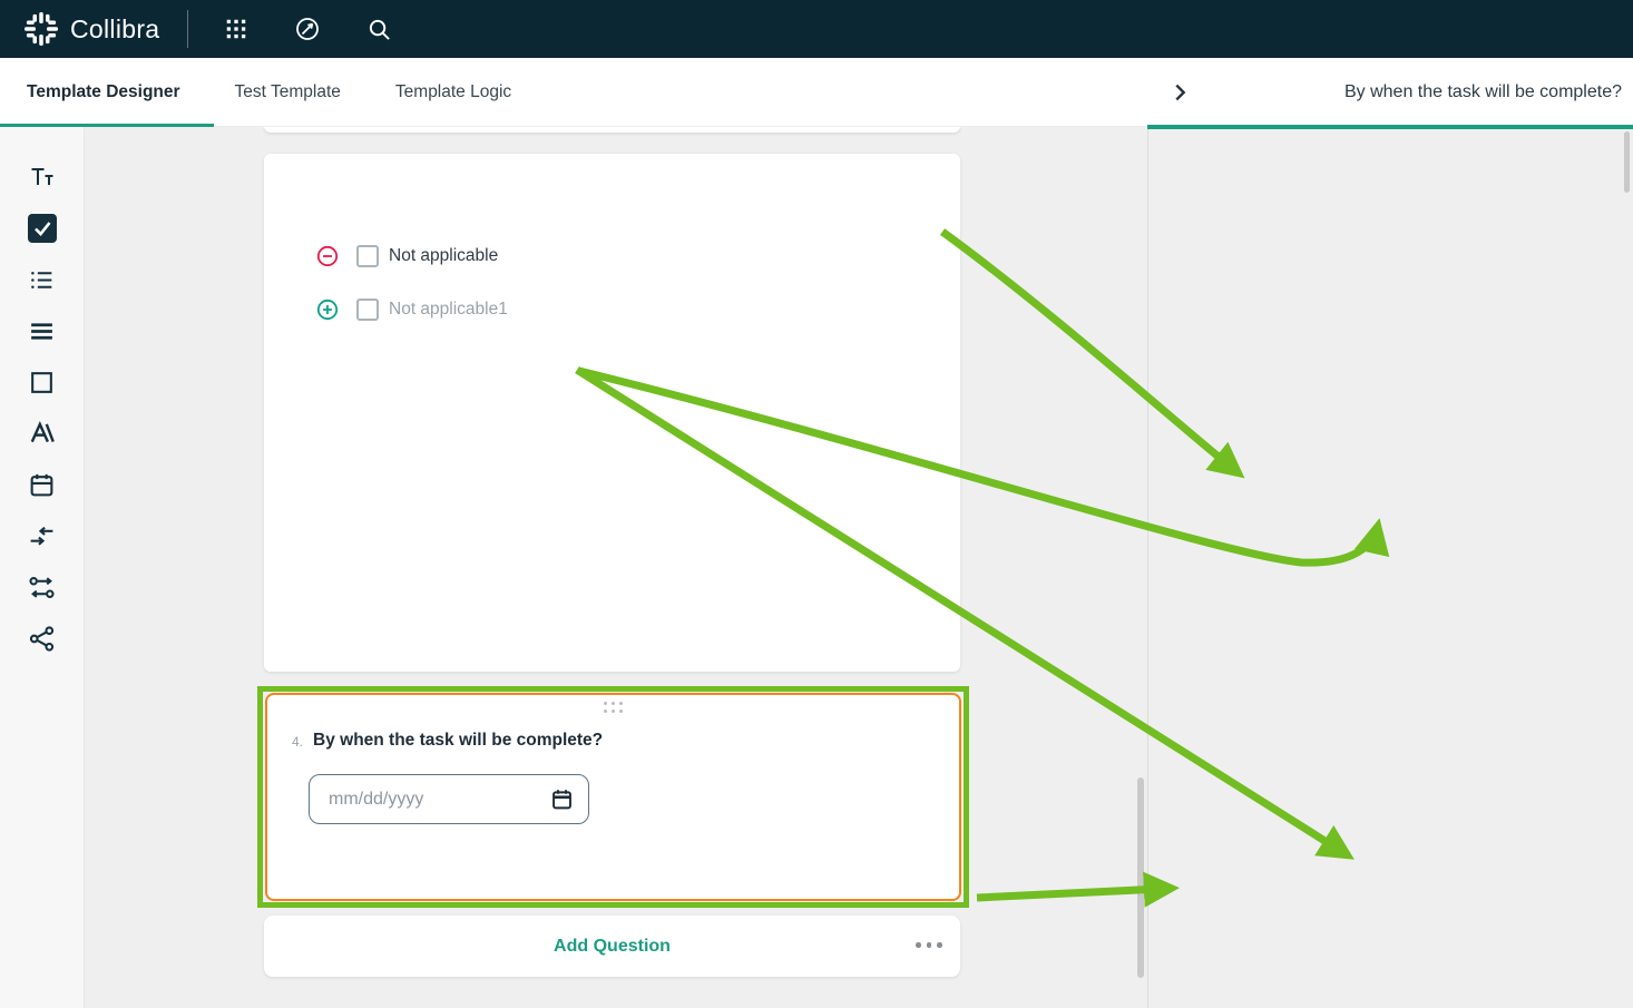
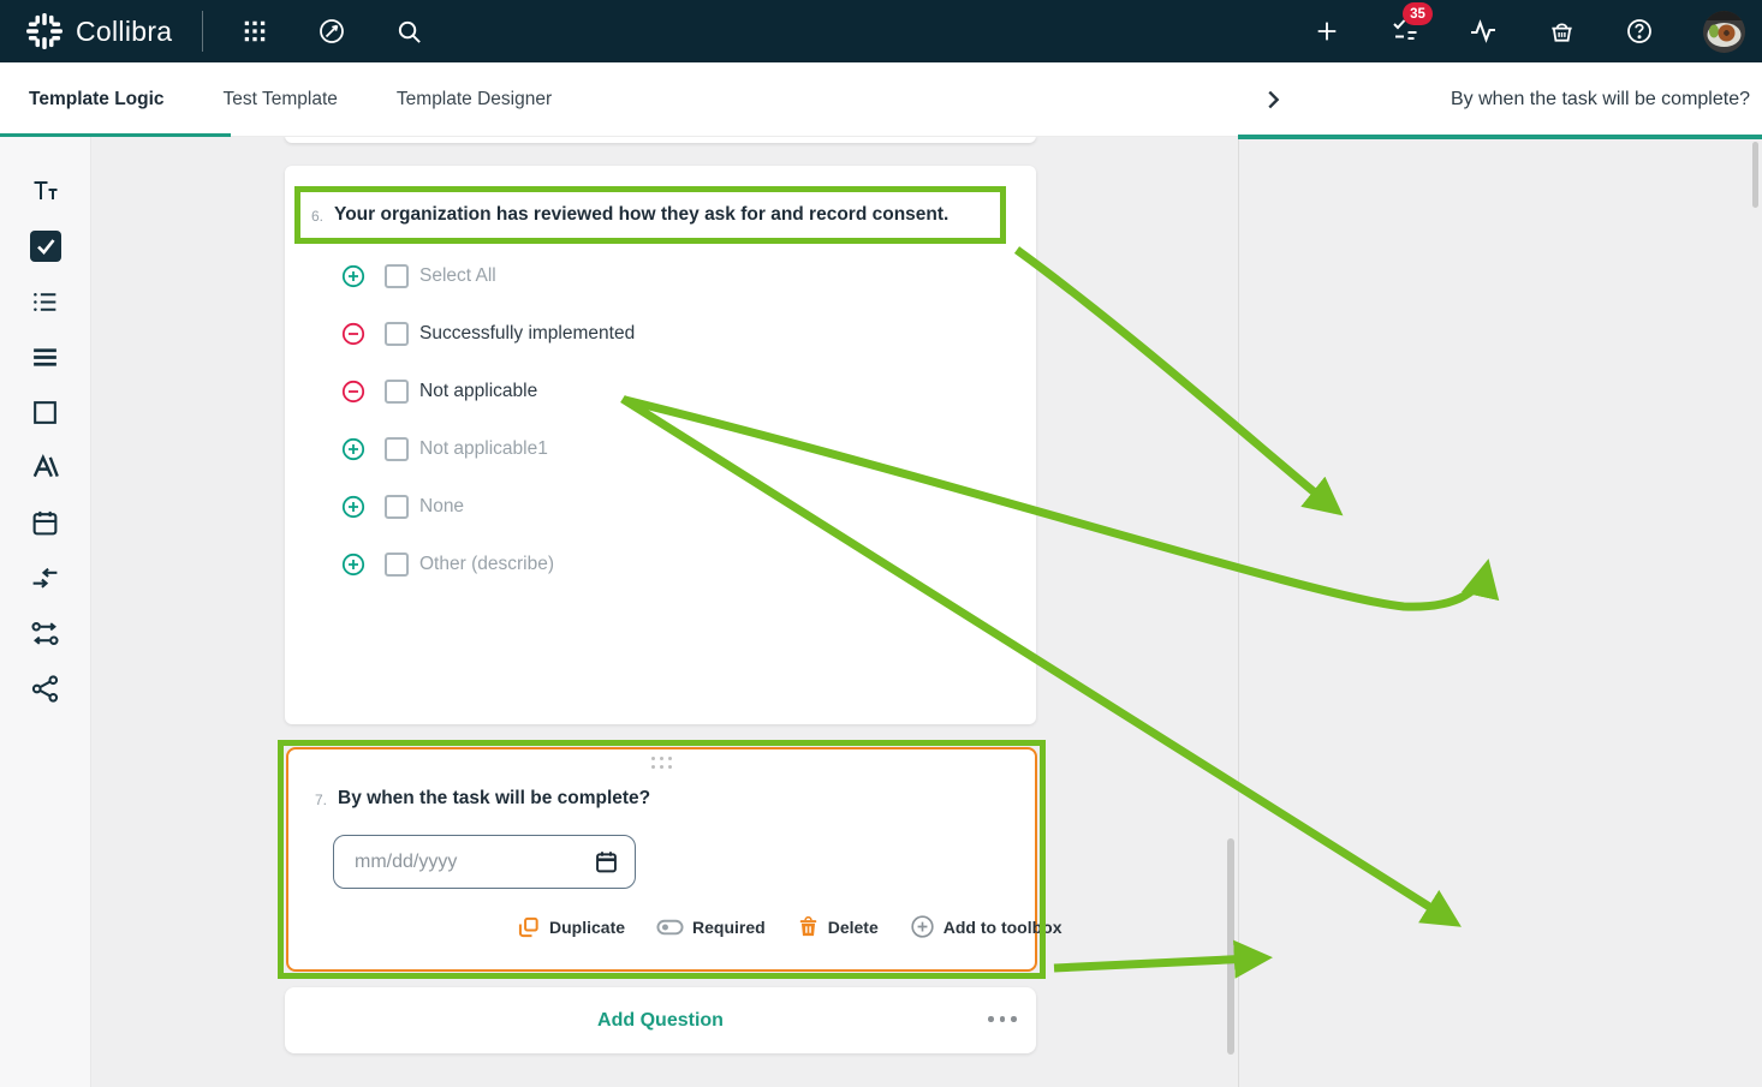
  Collibra
+ 35
- Template Designer
+ Template Logic
  Test Template
- Template Logic
+ Template Designer
+ 6.
+ Your organization has reviewed how they ask for and record consent.
+ Select All
+ Successfully implemented
  Not applicable
  Not applicable1
+ None
+ Other (describe)
- 4.
+ 7.
  By when the task will be complete?
  mm/dd/yyyy
+ Duplicate
+ Required
+ Delete
+ Add to toolbox
  Add Question
  By when the task will be complete?
